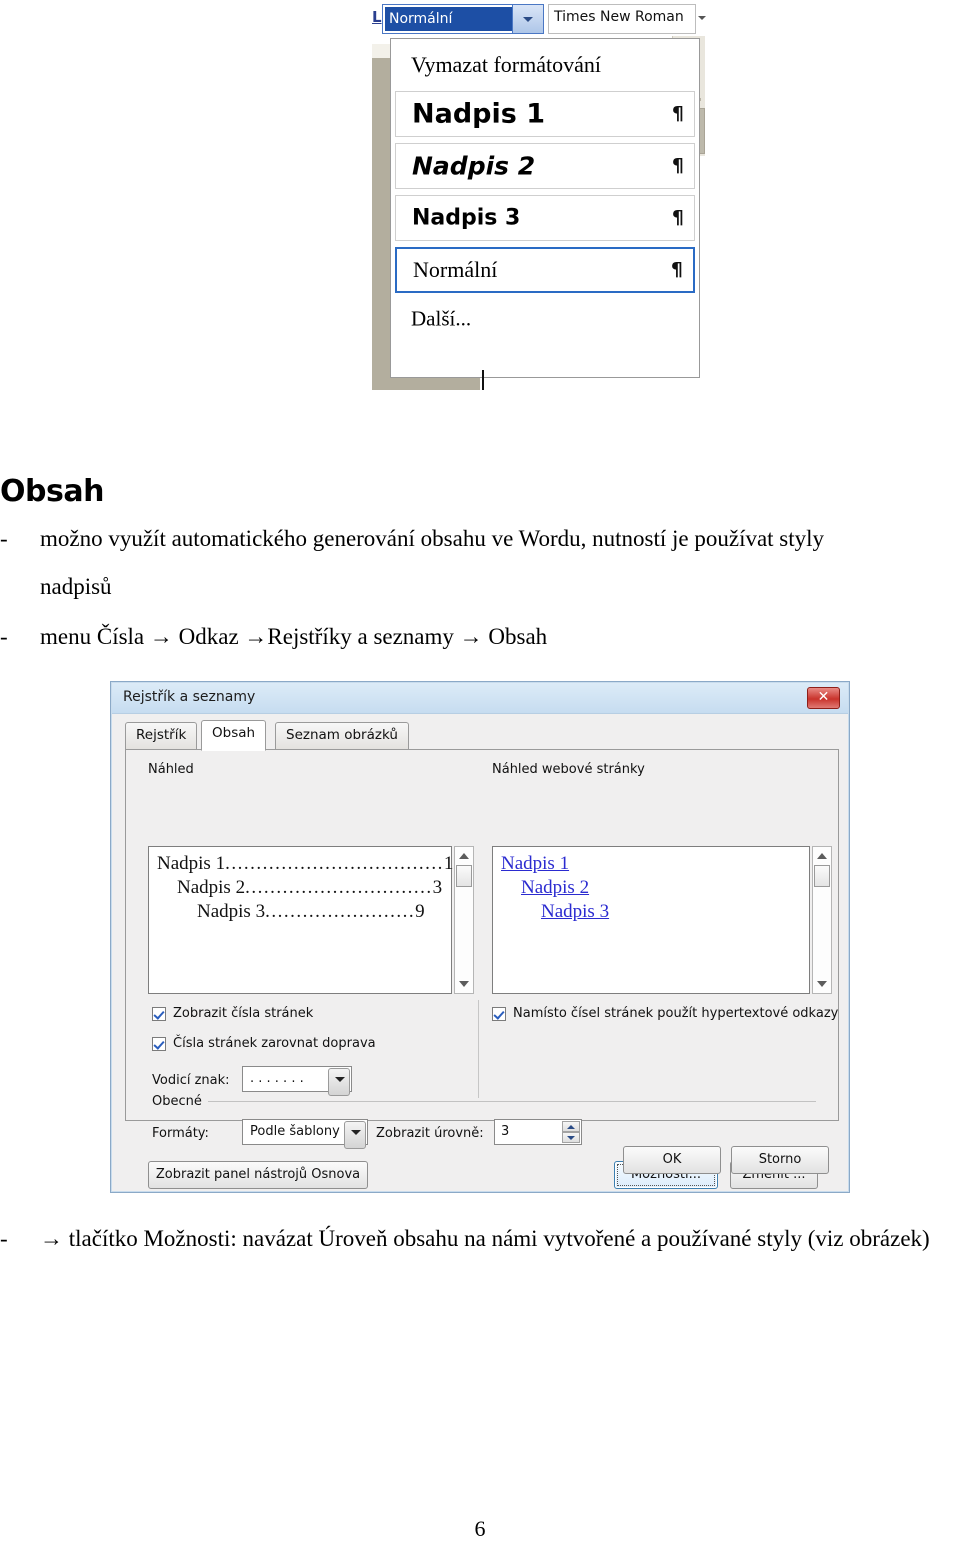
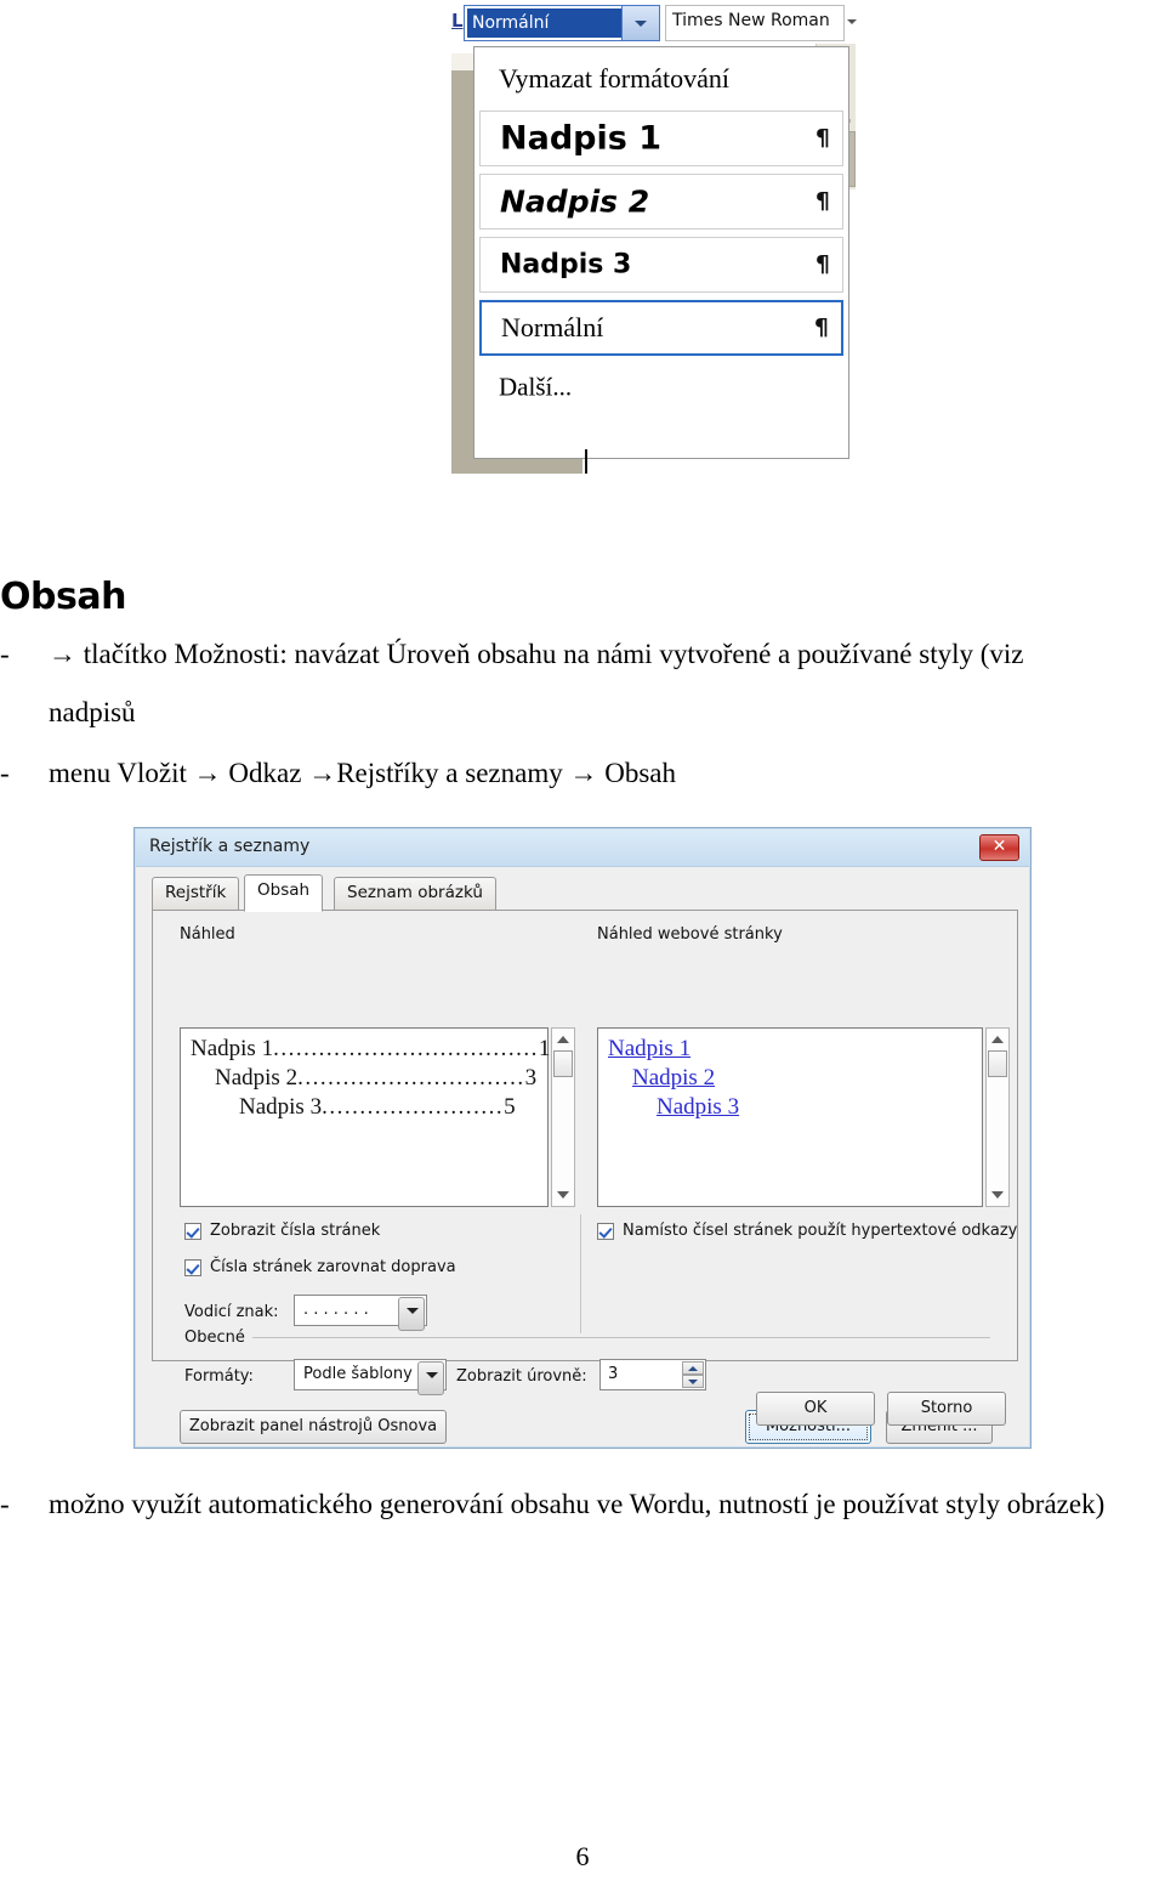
  L
  Normální
  Times New Roman
  Vymazat formátování
  Nadpis 1
  ¶
  Nadpis 2
  ¶
  Nadpis 3
  ¶
  Normální
  ¶
  Další...
  Obsah
  -
- možno využít automatického generování obsahu ve Wordu, nutností je používat styly
+ → tlačítko Možnosti: navázat Úroveň obsahu na námi vytvořené a používané styly (viz
  nadpisů
  -
- menu Čísla → Odkaz →Rejstříky a seznamy → Obsah
+ menu Vložit → Odkaz →Rejstříky a seznamy → Obsah
  -
- → tlačítko Možnosti: navázat Úroveň obsahu na námi vytvořené a používané styly (viz obrázek)
+ možno využít automatického generování obsahu ve Wordu, nutností je používat styly obrázek)
  6
  Rejstřík a seznamy
  ✕
  Rejstřík
  Obsah
  Seznam obrázků
  Náhled
  Náhled webové stránky
  Nadpis 1...................................1
  Nadpis 2..............................3
- Nadpis 3........................9
+ Nadpis 3........................5
  Nadpis 1
  Nadpis 2
  Nadpis 3
  Zobrazit čísla stránek
  Čísla stránek zarovnat doprava
  Namísto čísel stránek použít hypertextové odkazy
  Vodicí znak:
  . . . . . . .
  Obecné
  Formáty:
  Podle šablony
  Zobrazit úrovně:
  3
  Zobrazit panel nástrojů Osnova
  Možnosti...
  Změnit ...
  OK
  Storno
